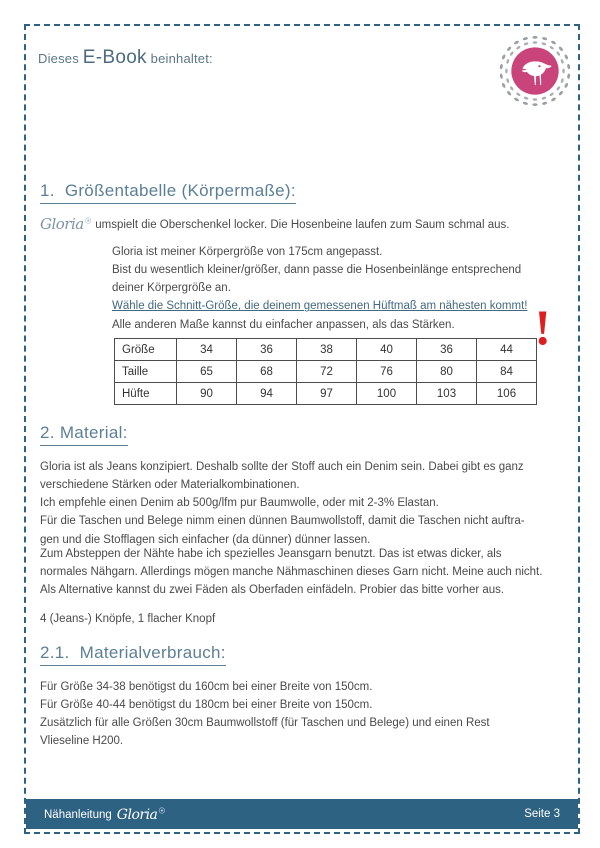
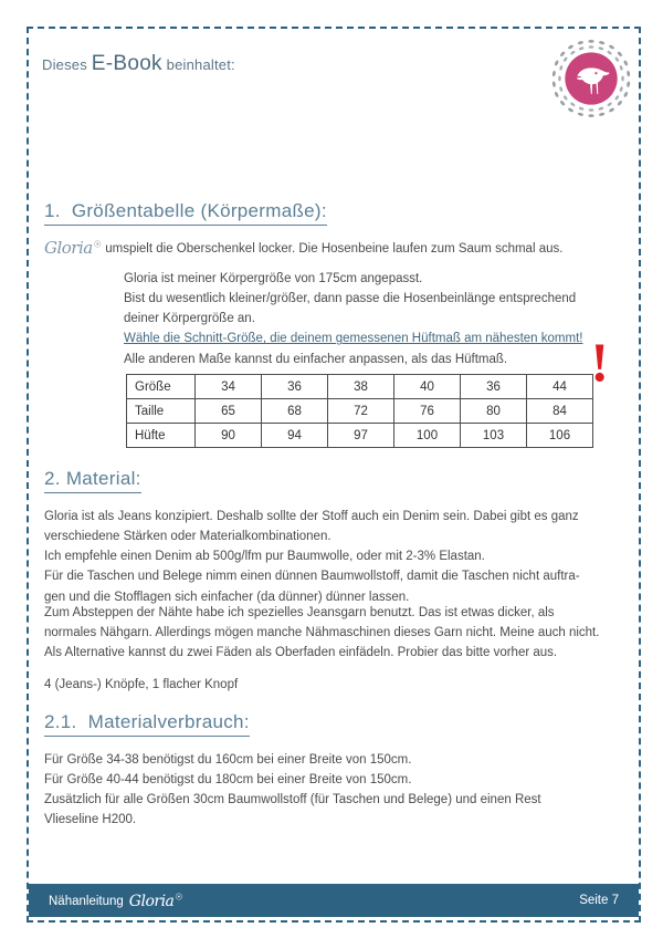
  Dieses E-Book beinhaltet:
  1. Größentabelle (Körpermaße):
  Gloria
  umspielt die Oberschenkel locker. Die Hosenbeine laufen zum Saum schmal aus.
  Gloria ist meiner Körpergröße von 175cm angepasst.
  Bist du wesentlich kleiner/größer, dann passe die Hosenbeinlänge entsprechend
  deiner Körpergröße an.
  Wähle die Schnitt-Größe, die deinem gemessenen Hüftmaß am nähesten kommt!
- Alle anderen Maße kannst du einfacher anpassen, als das Stärken.
+ Alle anderen Maße kannst du einfacher anpassen, als das Hüftmaß.
  !
  Größe	34	36	38	40	36	44
  Taille	65	68	72	76	80	84
  Hüfte	90	94	97	100	103	106
  2. Material:
  Gloria ist als Jeans konzipiert. Deshalb sollte der Stoff auch ein Denim sein. Dabei gibt es ganz
  verschiedene Stärken oder Materialkombinationen.
  Ich empfehle einen Denim ab 500g/lfm pur Baumwolle, oder mit 2-3% Elastan.
  Für die Taschen und Belege nimm einen dünnen Baumwollstoff, damit die Taschen nicht auftra-
  gen und die Stofflagen sich einfacher (da dünner) dünner lassen.
  Zum Absteppen der Nähte habe ich spezielles Jeansgarn benutzt. Das ist etwas dicker, als
  normales Nähgarn. Allerdings mögen manche Nähmaschinen dieses Garn nicht. Meine auch nicht.
  Als Alternative kannst du zwei Fäden als Oberfaden einfädeln. Probier das bitte vorher aus.
  4 (Jeans-) Knöpfe, 1 flacher Knopf
  2.1. Materialverbrauch:
  Für Größe 34-38 benötigst du 160cm bei einer Breite von 150cm.
  Für Größe 40-44 benötigst du 180cm bei einer Breite von 150cm.
  Zusätzlich für alle Größen 30cm Baumwollstoff (für Taschen und Belege) und einen Rest
  Vlieseline H200.
  Nähanleitung
  Gloria
- Seite 3
+ Seite 7
